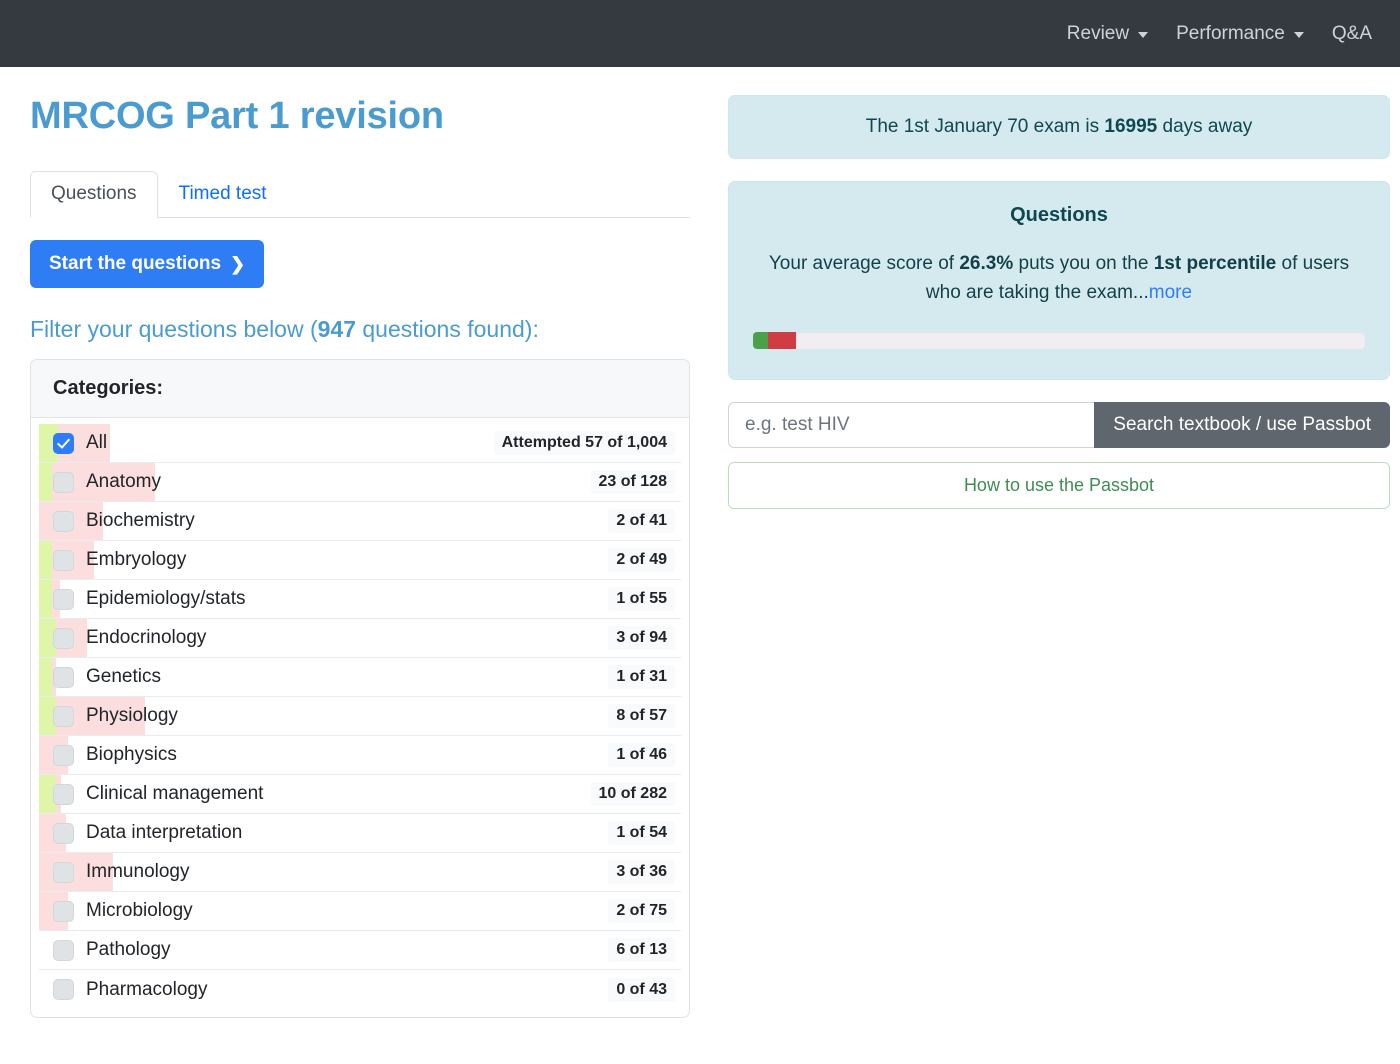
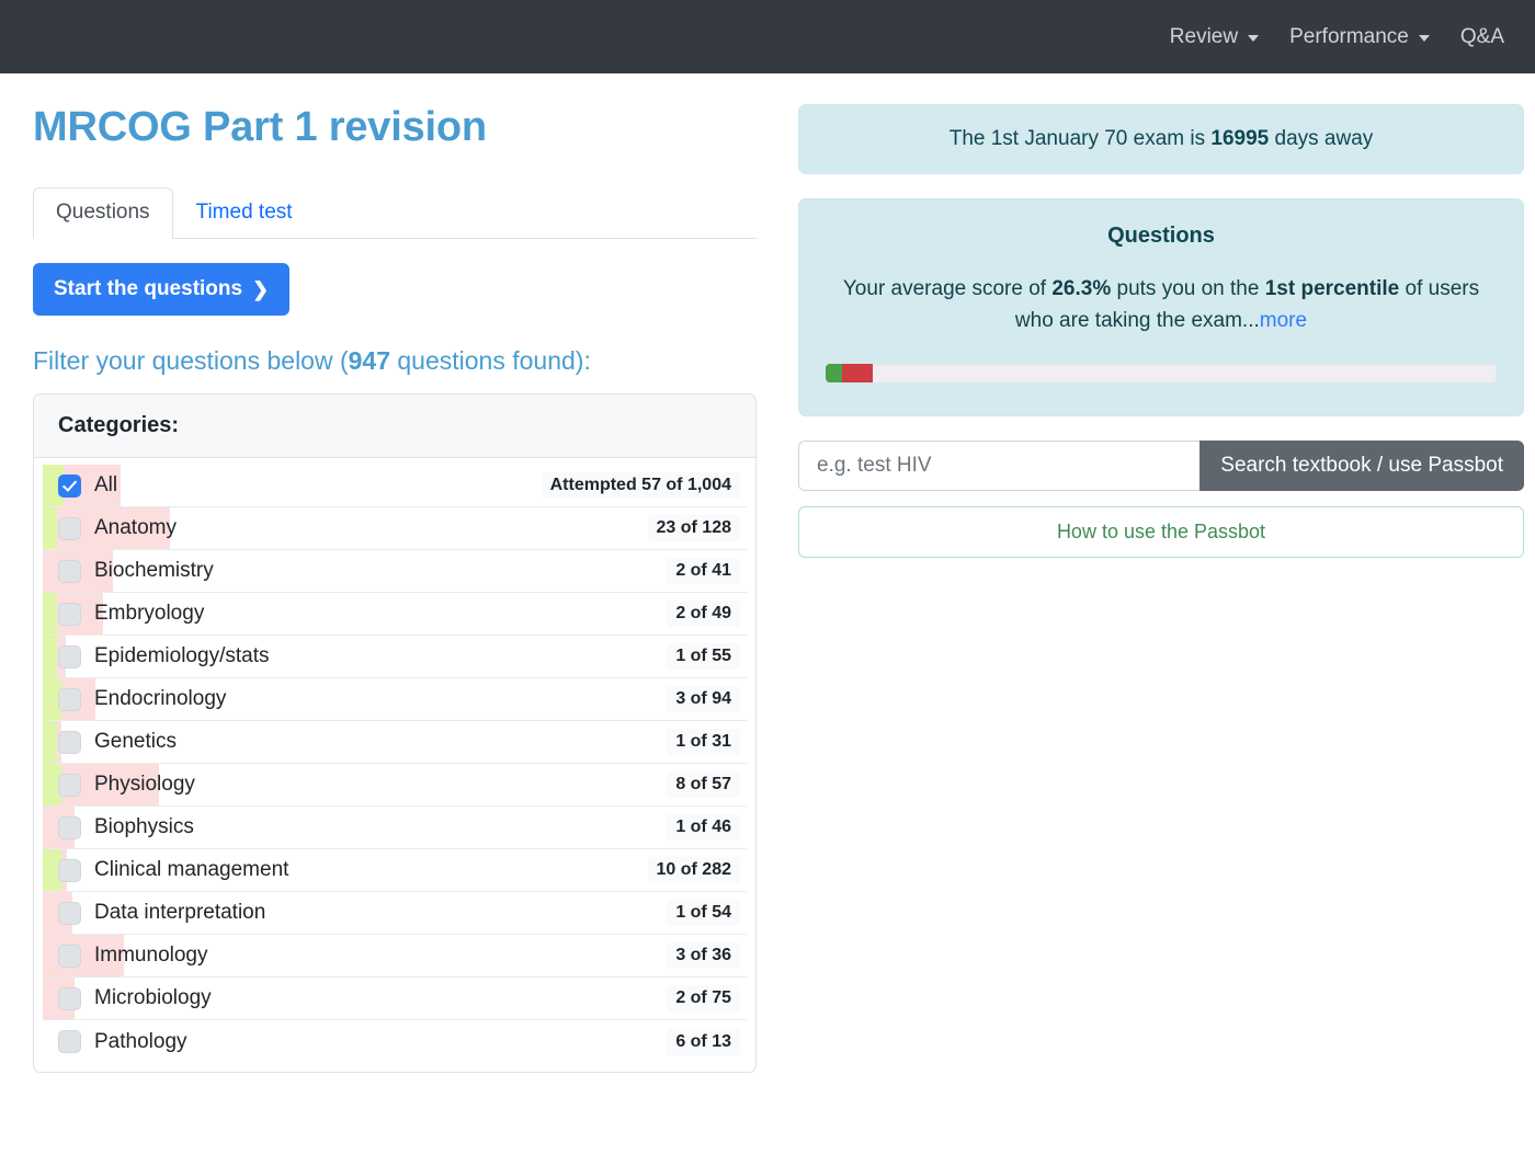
  Review
  Performance
  Q&A
  MRCOG Part 1 revision
  Questions
  Timed test
  Start the questions
  ❯
  Filter your questions below (947 questions found):
  Categories:
  All
  Attempted 57 of 1,004
  Anatomy
  23 of 128
  Biochemistry
  2 of 41
  Embryology
  2 of 49
  Epidemiology/stats
  1 of 55
  Endocrinology
  3 of 94
  Genetics
  1 of 31
  Physiology
  8 of 57
  Biophysics
  1 of 46
  Clinical management
  10 of 282
  Data interpretation
  1 of 54
  Immunology
  3 of 36
  Microbiology
  2 of 75
  Pathology
  6 of 13
- Pharmacology
- 0 of 43
  The 1st January 70 exam is 16995 days away
  Questions
  Your average score of 26.3% puts you on the 1st percentile of users who are taking the exam...more
  e.g. test HIV
  Search textbook / use Passbot
  How to use the Passbot
